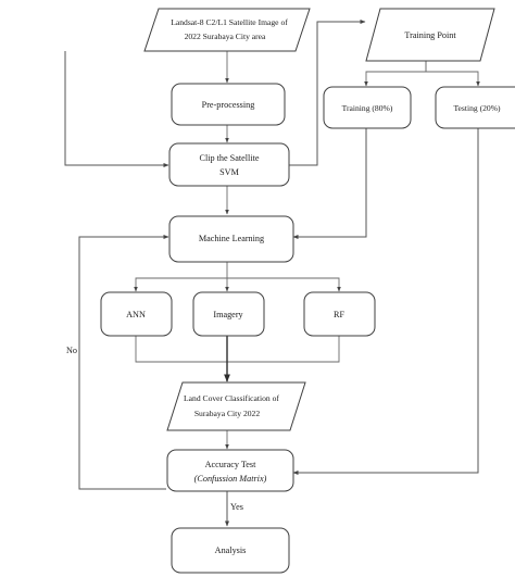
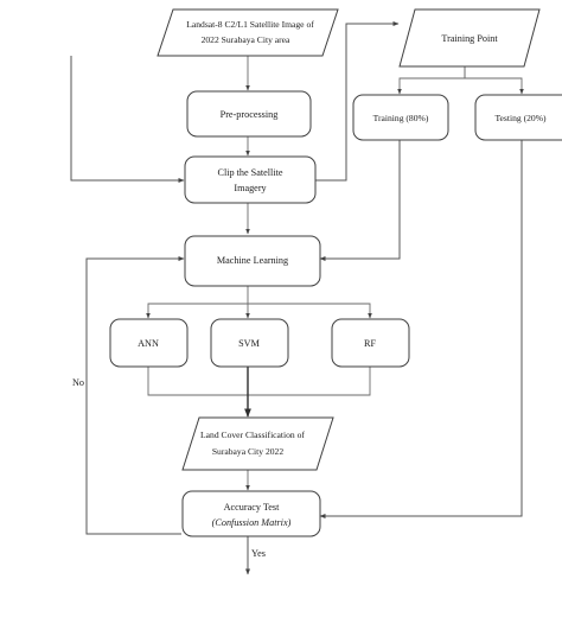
  Landsat-8 C2/L1 Satellite Image of
  2022 Surabaya City area
  Training Point
  Pre-processing
  Training (80%)
  Testing (20%)
  Clip the Satellite
- SVM
+ Imagery
  Machine Learning
  ANN
- Imagery
+ SVM
  RF
  Land Cover Classification of
  Surabaya City 2022
  Accuracy Test
  (Confussion Matrix)
- Analysis
  No
  Yes
